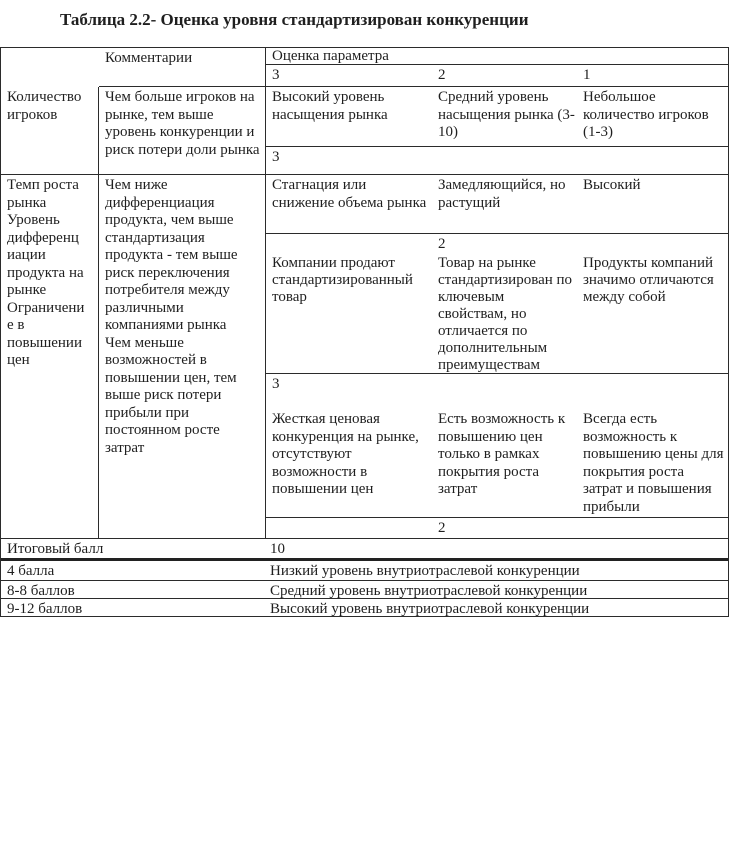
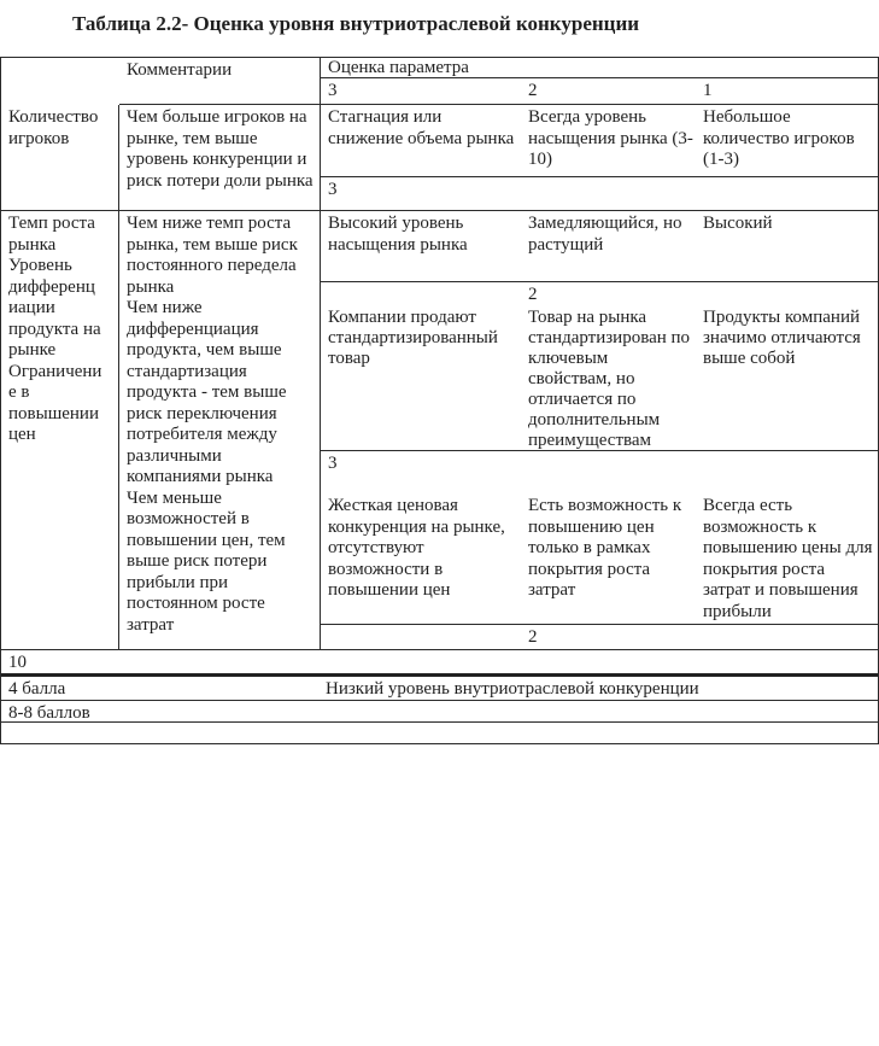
- Таблица 2.2- Оценка уровня стандартизирован конкуренции
+ Таблица 2.2- Оценка уровня внутриотраслевой конкуренции
  Комментарии
  Оценка параметра
  3
  2
  1
  Количество игроков
  Чем больше игроков на рынке, тем выше уровень конкуренции и риск потери доли рынка
- Высокий уровень насыщения рынка
+ Стагнация или снижение объема рынка
- Средний уровень насыщения рынка (3-10)
+ Всегда уровень насыщения рынка (3-10)
  Небольшое количество игроков (1-3)
  3
  Темп роста рынка
  Уровень
  дифференц
  иации
  продукта на
  рынке
  Ограничени
  е в
  повышении
  цен
+ Чем ниже темп роста рынка, тем выше риск постоянного передела рынка
  Чем ниже дифференциация продукта, чем выше стандартизация продукта - тем выше риск переключения потребителя между различными компаниями рынка
  Чем меньше возможностей в повышении цен, тем выше риск потери прибыли при постоянном росте затрат
- Стагнация или снижение объема рынка
+ Высокий уровень насыщения рынка
  Замедляющийся, но растущий
  Высокий
  2
  Компании продают стандартизированный товар
- Товар на рынке стандартизирован по ключевым свойствам, но отличается по дополнительным преимуществам
+ Товар на рынка стандартизирован по ключевым свойствам, но отличается по дополнительным преимуществам
- Продукты компаний значимо отличаются между собой
+ Продукты компаний значимо отличаются выше собой
  3
  Жесткая ценовая конкуренция на рынке, отсутствуют возможности в повышении цен
  Есть возможность к повышению цен только в рамках покрытия роста затрат
  Всегда есть возможность к повышению цены для покрытия роста затрат и повышения прибыли
  2
- Итоговый балл
  10
  4 балла
  Низкий уровень внутриотраслевой конкуренции
  8-8 баллов
- Средний уровень внутриотраслевой конкуренции
- 9-12 баллов
- Высокий уровень внутриотраслевой конкуренции
